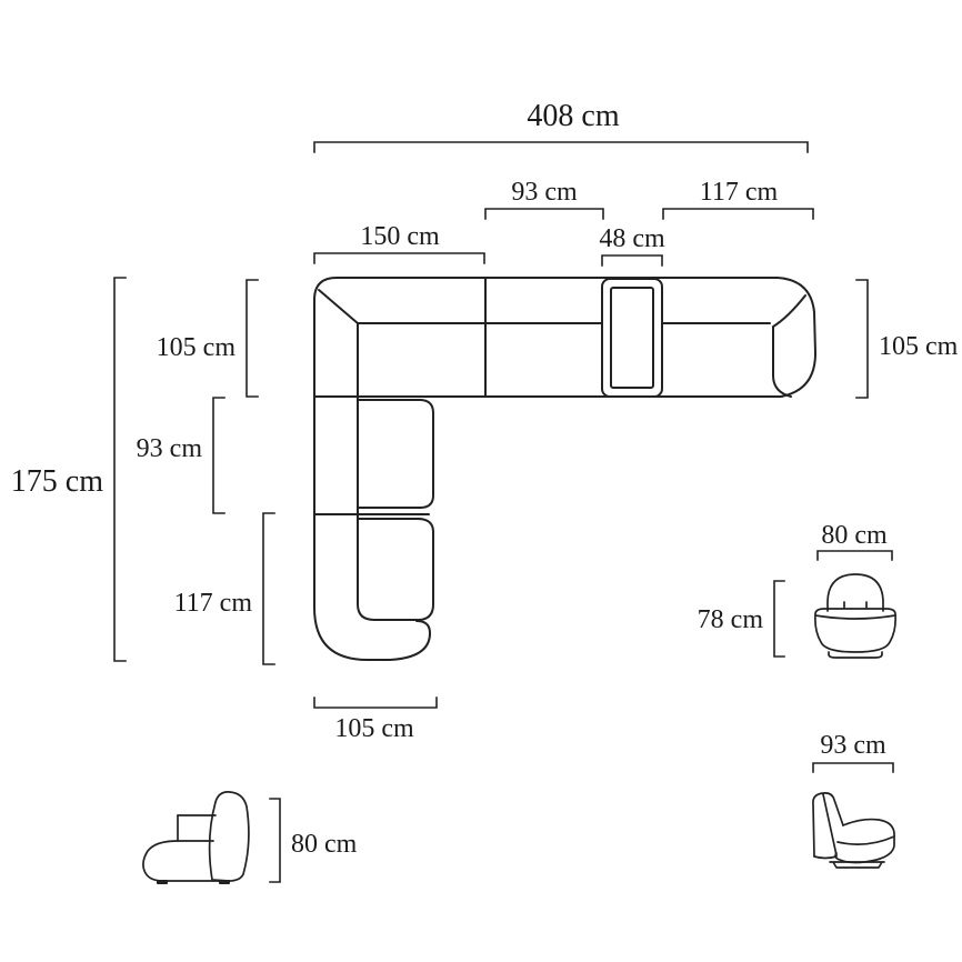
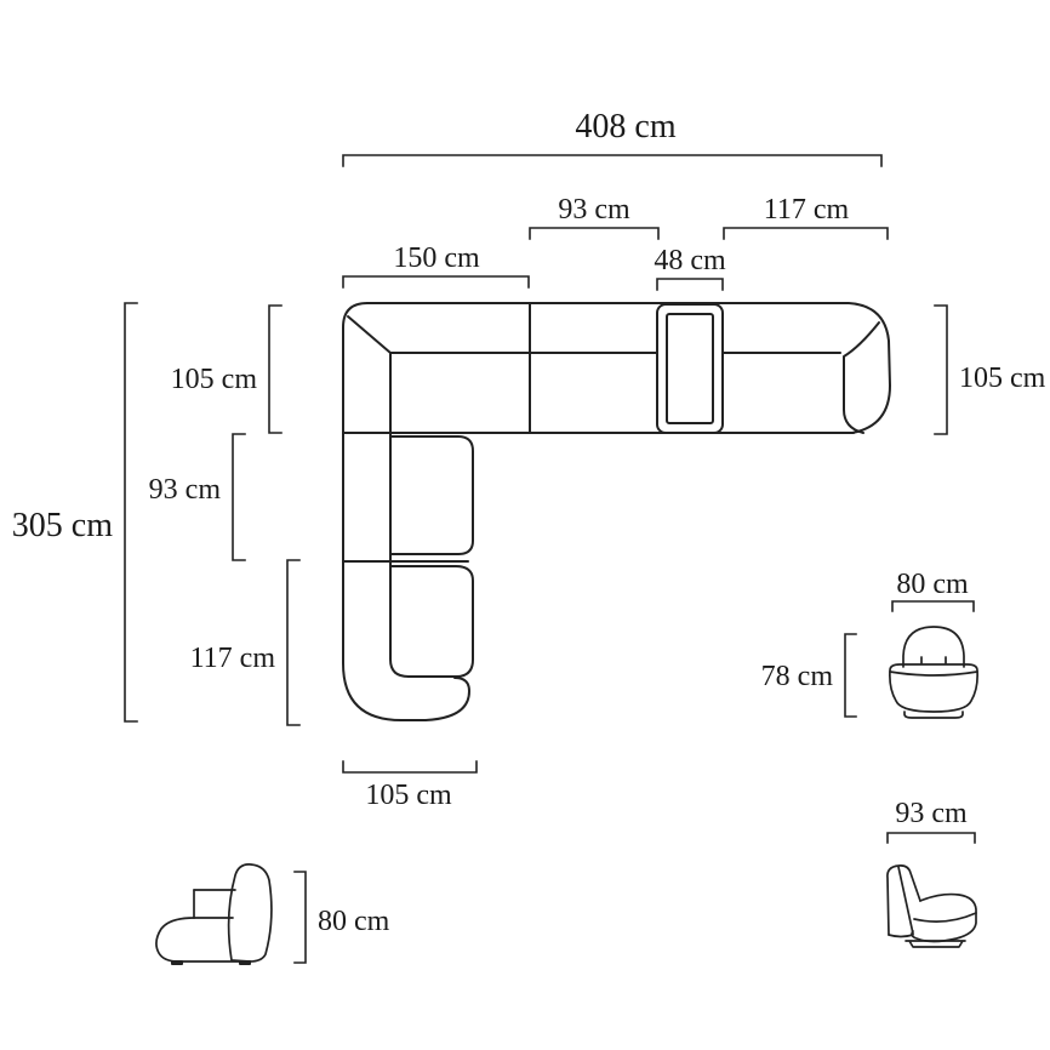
  408 cm
  93 cm
  117 cm
  150 cm
  48 cm
- 175 cm
+ 305 cm
  105 cm
  93 cm
  117 cm
  105 cm
  105 cm
  80 cm
  78 cm
  93 cm
  80 cm
